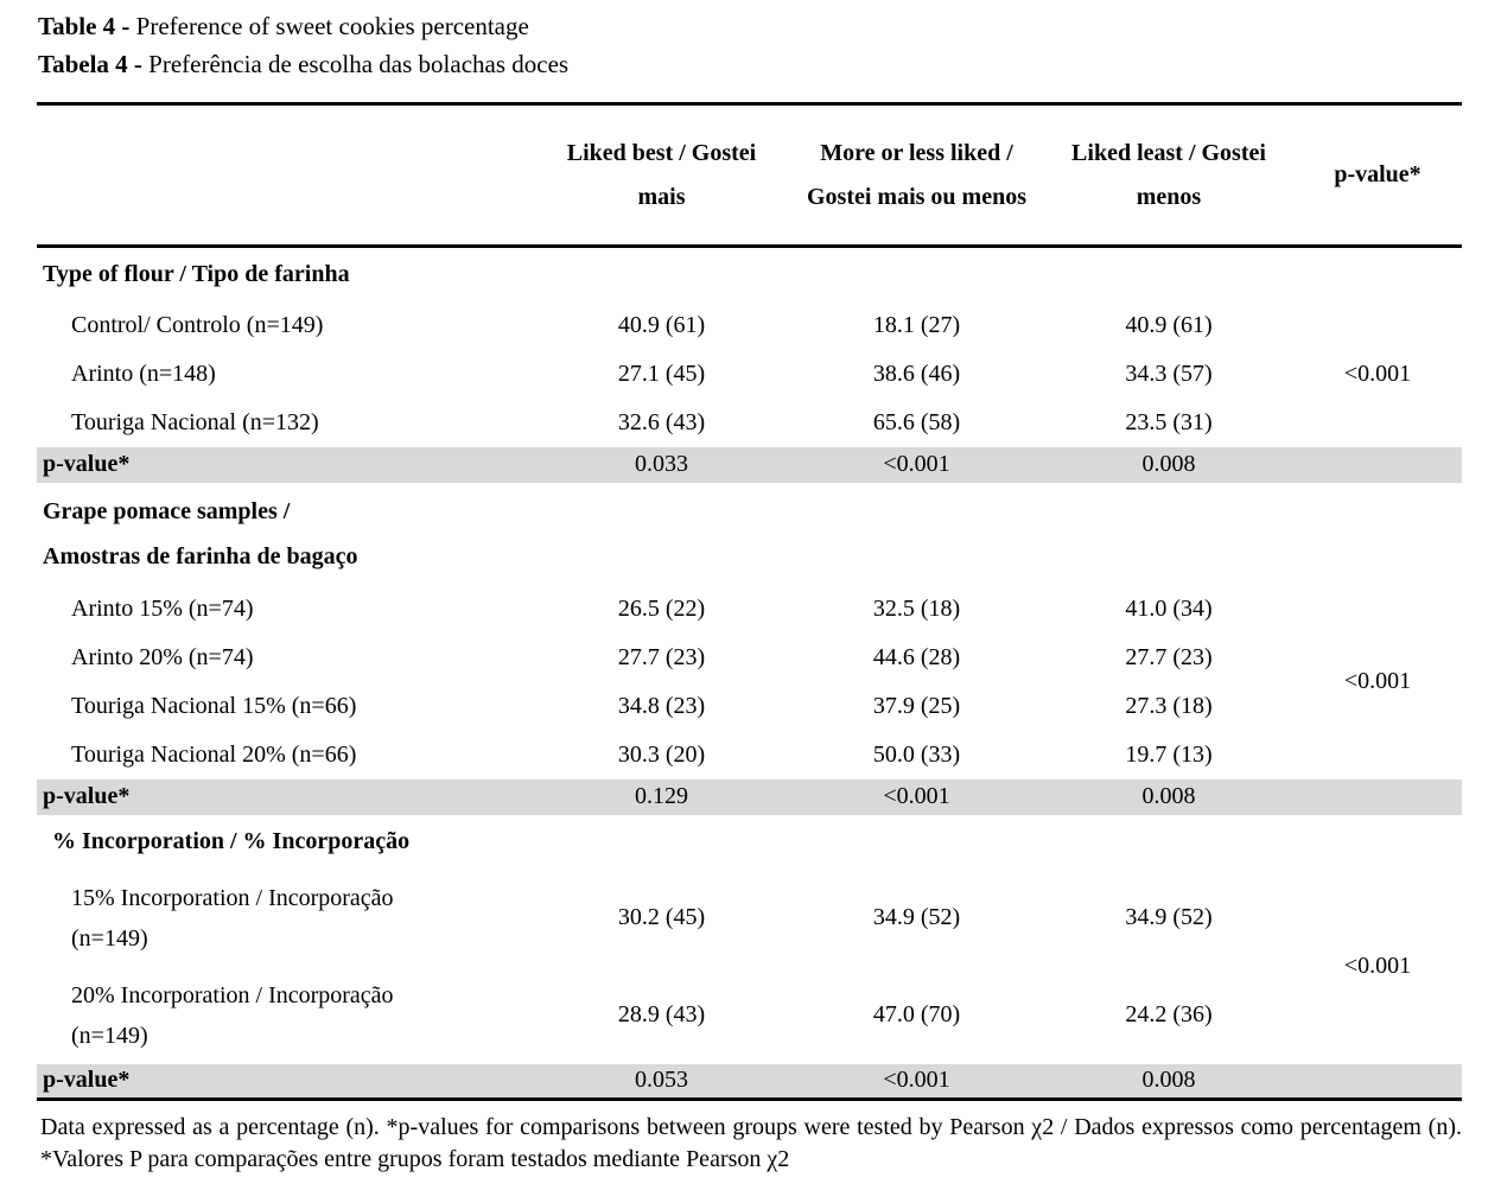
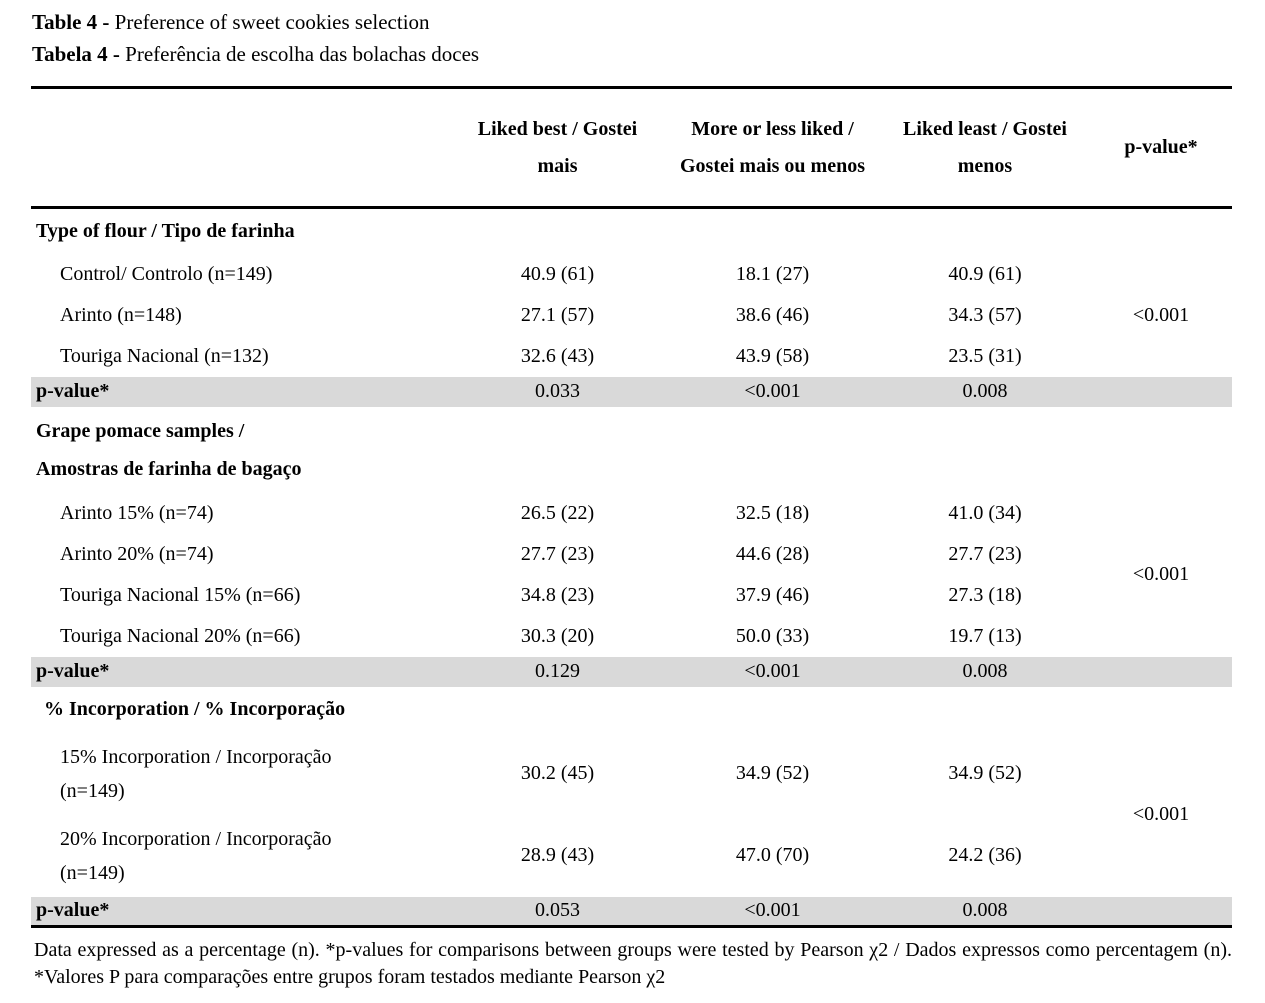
- Table 4 - Preference of sweet cookies percentage
+ Table 4 - Preference of sweet cookies selection
  Tabela 4 - Preferência de escolha das bolachas doces
  	Liked best / Gostei mais	More or less liked / Gostei mais ou menos	Liked least / Gostei menos	p-value*
  Type of flour / Tipo de farinha
  Control/ Controlo (n=149)	40.9 (61)	18.1 (27)	40.9 (61)	<0.001
- Arinto (n=148)	27.1 (45)	38.6 (46)	34.3 (57)
+ Arinto (n=148)	27.1 (57)	38.6 (46)	34.3 (57)
- Touriga Nacional (n=132)	32.6 (43)	65.6 (58)	23.5 (31)
+ Touriga Nacional (n=132)	32.6 (43)	43.9 (58)	23.5 (31)
  p-value*	0.033	<0.001	0.008
  Grape pomace samples / Amostras de farinha de bagaço
  Arinto 15% (n=74)	26.5 (22)	32.5 (18)	41.0 (34)	<0.001
  Arinto 20% (n=74)	27.7 (23)	44.6 (28)	27.7 (23)
- Touriga Nacional 15% (n=66)	34.8 (23)	37.9 (25)	27.3 (18)
+ Touriga Nacional 15% (n=66)	34.8 (23)	37.9 (46)	27.3 (18)
  Touriga Nacional 20% (n=66)	30.3 (20)	50.0 (33)	19.7 (13)
  p-value*	0.129	<0.001	0.008
  % Incorporation / % Incorporação
  15% Incorporation / Incorporação (n=149)	30.2 (45)	34.9 (52)	34.9 (52)	<0.001
  20% Incorporation / Incorporação (n=149)	28.9 (43)	47.0 (70)	24.2 (36)
  p-value*	0.053	<0.001	0.008
  Data expressed as a percentage (n). *p-values for comparisons between groups were tested by Pearson χ2 / Dados expressos como percentagem (n). *Valores P para comparações entre grupos foram testados mediante Pearson χ2
